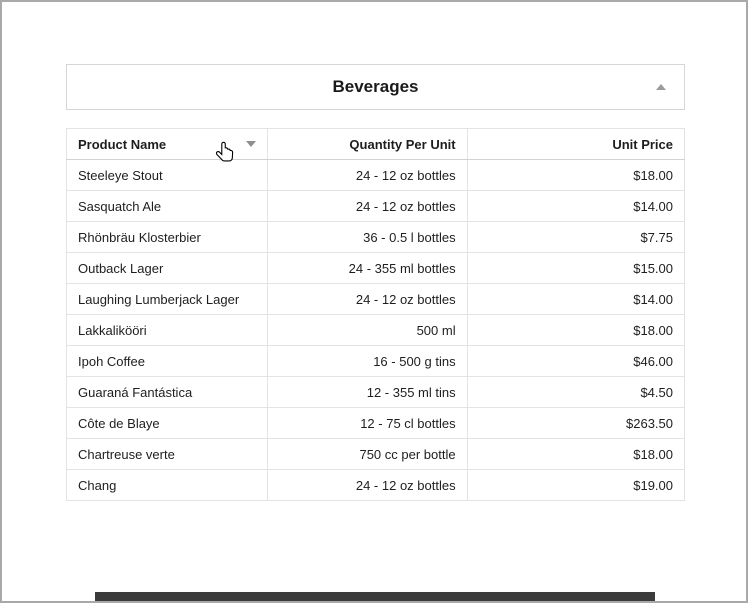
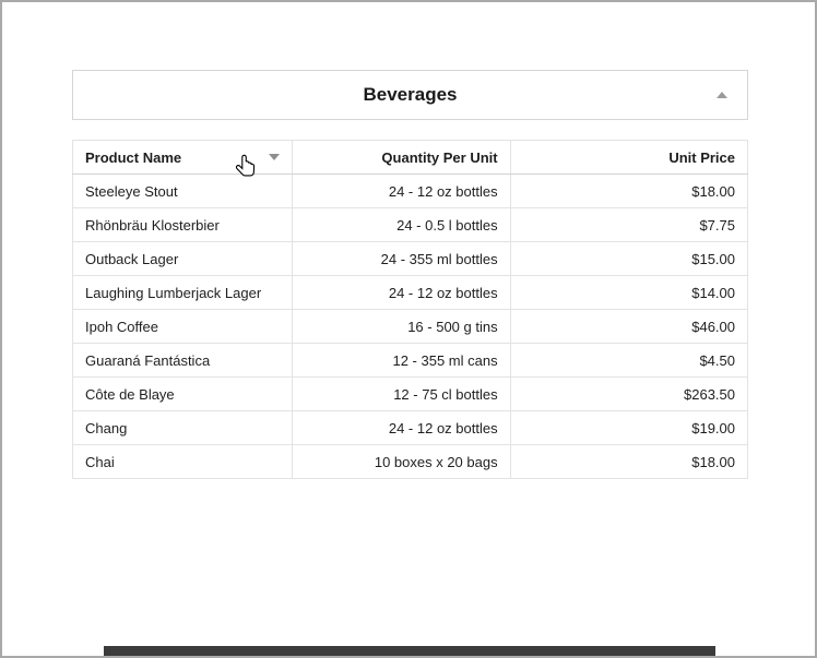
  Beverages
  Product Name	Quantity Per Unit	Unit Price
  Steeleye Stout	24 - 12 oz bottles	$18.00
- Sasquatch Ale	24 - 12 oz bottles	$14.00
- Rhönbräu Klosterbier	36 - 0.5 l bottles	$7.75
+ Rhönbräu Klosterbier	24 - 0.5 l bottles	$7.75
  Outback Lager	24 - 355 ml bottles	$15.00
  Laughing Lumberjack Lager	24 - 12 oz bottles	$14.00
- Lakkalikööri	500 ml	$18.00
  Ipoh Coffee	16 - 500 g tins	$46.00
- Guaraná Fantástica	12 - 355 ml tins	$4.50
+ Guaraná Fantástica	12 - 355 ml cans	$4.50
  Côte de Blaye	12 - 75 cl bottles	$263.50
- Chartreuse verte	750 cc per bottle	$18.00
  Chang	24 - 12 oz bottles	$19.00
+ Chai	10 boxes x 20 bags	$18.00
